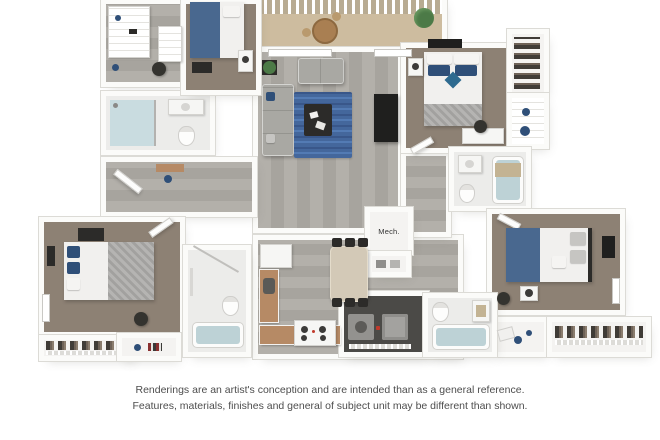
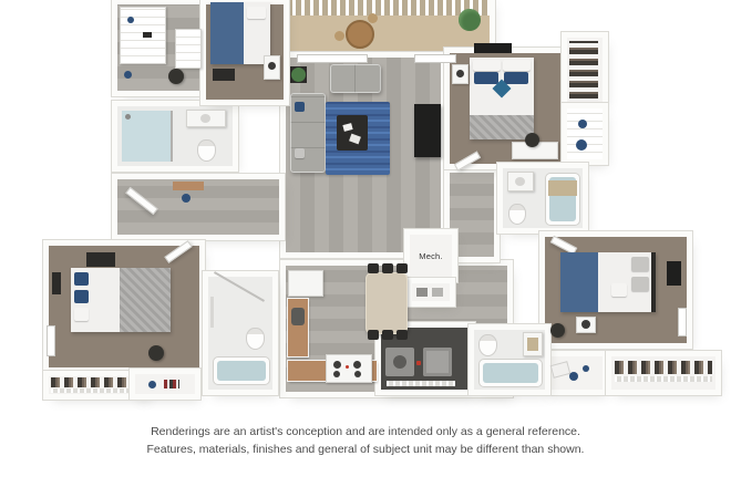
  Mech.
- Renderings are an artist's conception and are intended than as a general reference.
+ Renderings are an artist's conception and are intended only as a general reference.
  Features, materials, finishes and general of subject unit may be different than shown.
